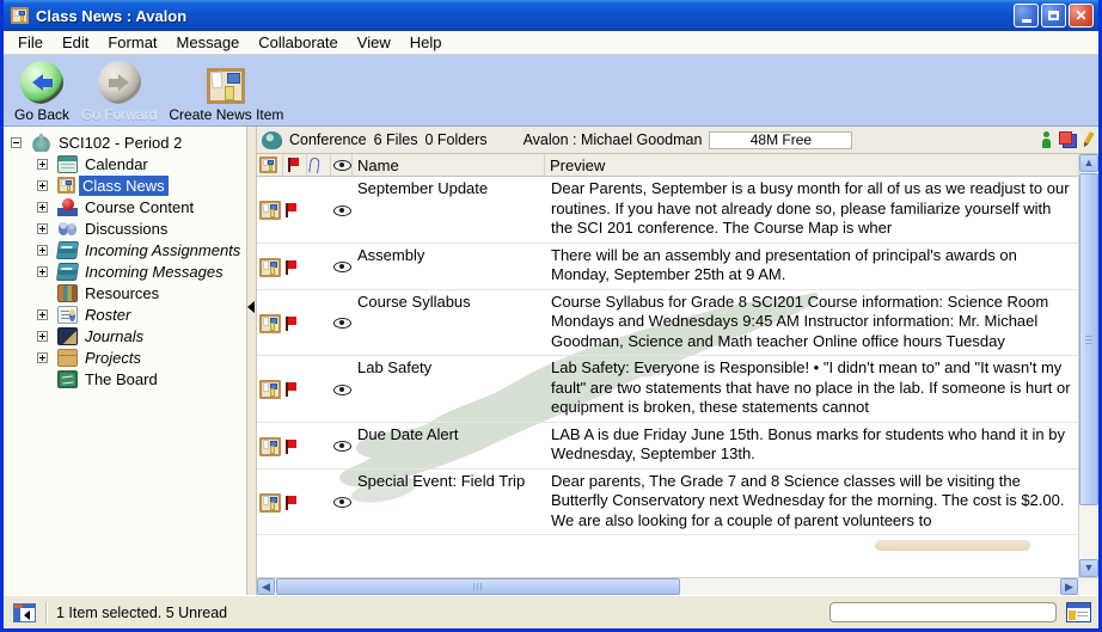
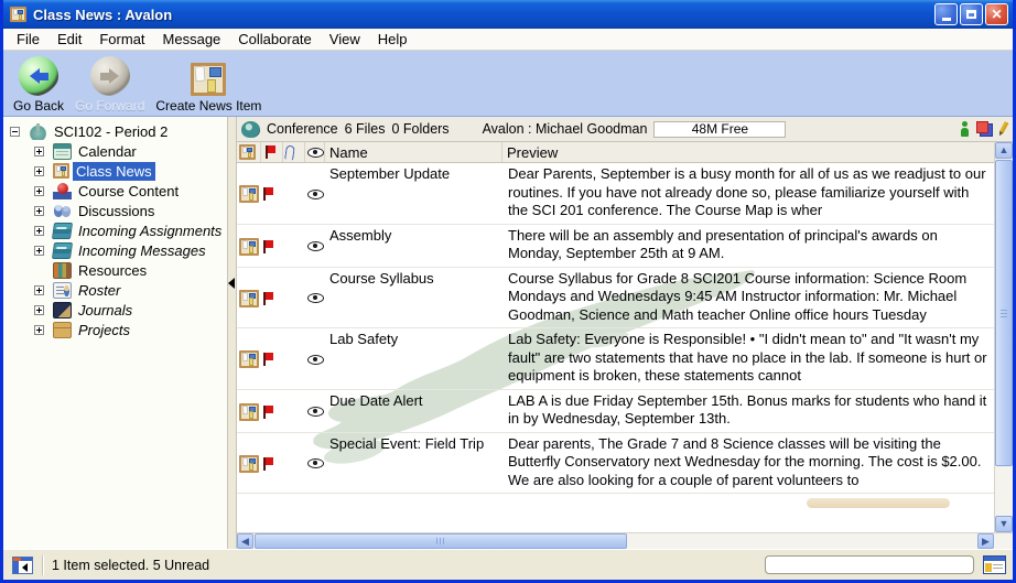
  Class News : Avalon
  ✕
  File
  Edit
  Format
  Message
  Collaborate
  View
  Help
  Go Back
  Go Forward
  Create News Item
  SCI102 - Period 2
  Calendar
  Class News
  Course Content
  Discussions
  Incoming Assignments
  Incoming Messages
  Resources
  Roster
  Journals
  Projects
- The Board
  Conference
  6 Files
  0 Folders
  Avalon : Michael Goodman
  48M Free
  Name
  Preview
  September Update
  Dear Parents, September is a busy month for all of us as we readjust to our routines. If you have not already done so, please familiarize yourself with the SCI 201 conference. The Course Map is wher
  Assembly
  There will be an assembly and presentation of principal's awards on Monday, September 25th at 9 AM.
  Course Syllabus
  Course Syllabus for Grade 8 SCI201 Course information: Science Room Mondays and Wednesdays 9:45 AM Instructor information: Mr. Michael Goodman, Science and Math teacher Online office hours Tuesday
  Lab Safety
  Lab Safety: Everyone is Responsible! • "I didn't mean to" and "It wasn't my fault" are two statements that have no place in the lab. If someone is hurt or equipment is broken, these statements cannot
  Due Date Alert
- LAB A is due Friday June 15th. Bonus marks for students who hand it in by Wednesday, September 13th.
+ LAB A is due Friday September 15th. Bonus marks for students who hand it in by Wednesday, September 13th.
  Special Event: Field Trip
  Dear parents, The Grade 7 and 8 Science classes will be visiting the Butterfly Conservatory next Wednesday for the morning. The cost is $2.00. We are also looking for a couple of parent volunteers to
  ◀
  ▶
  ▲
  ▼
  1 Item selected. 5 Unread
